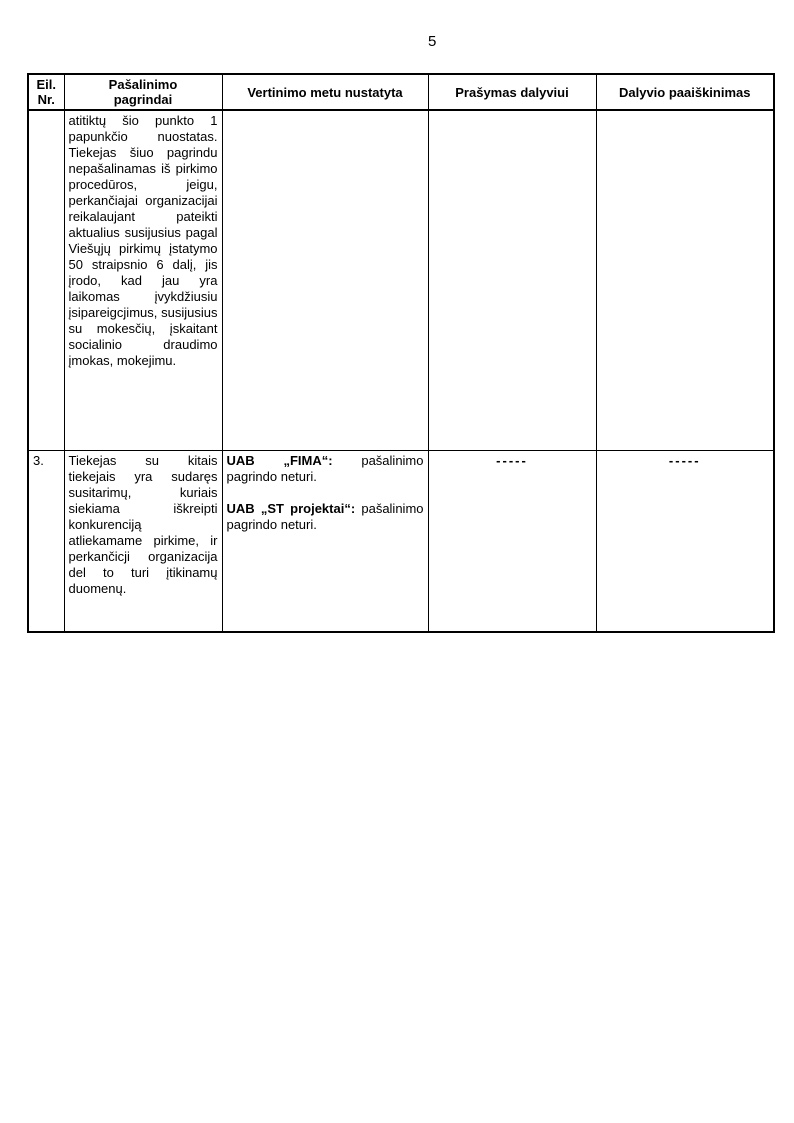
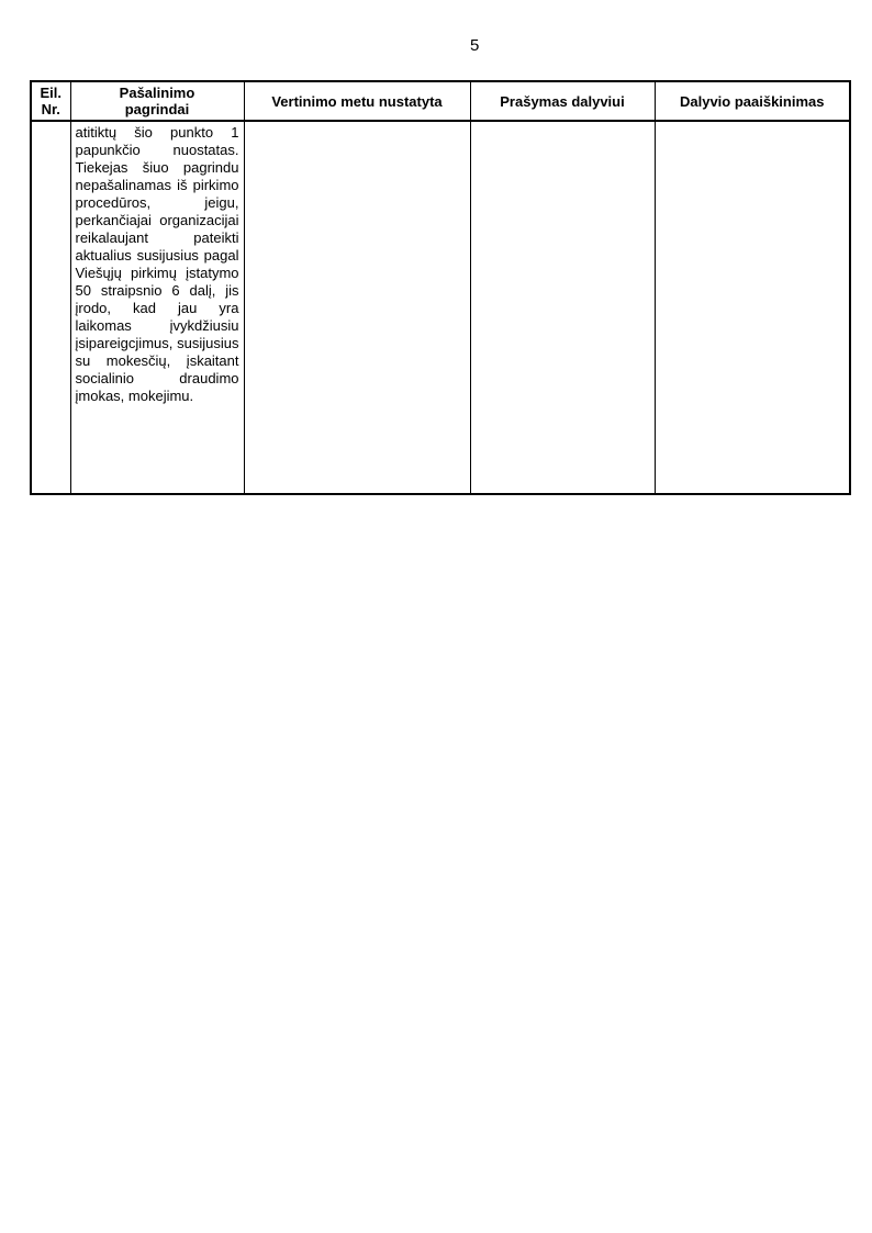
  5
  Eil. Nr.	Pašalinimo pagrindai	Vertinimo metu nustatyta	Prašymas dalyviui	Dalyvio paaiškinimas
  	atitiktų šio punkto 1 papunkčio nuostatas. Tiekejas šiuo pagrindu nepašalinamas iš pirkimo procedūros, jeigu, perkančiajai organizacijai reikalaujant pateikti aktualius susijusius pagal Viešųjų pirkimų įstatymo 50 straipsnio 6 dalį, jis įrodo, kad jau yra laikomas įvykdžiusiu įsipareigcjimus, susijusius su mokesčių, įskaitant socialinio draudimo įmokas, mokejimu.
- 3.	Tiekejas su kitais tiekejais yra sudaręs susitarimų, kuriais siekiama iškreipti konkurenciją atliekamame pirkime, ir perkančicji organizacija del to turi įtikinamų duomenų.	UAB „FIMA“: pašalinimo pagrindo neturi. UAB „ST projektai“: pašalinimo pagrindo neturi.	-----	-----
